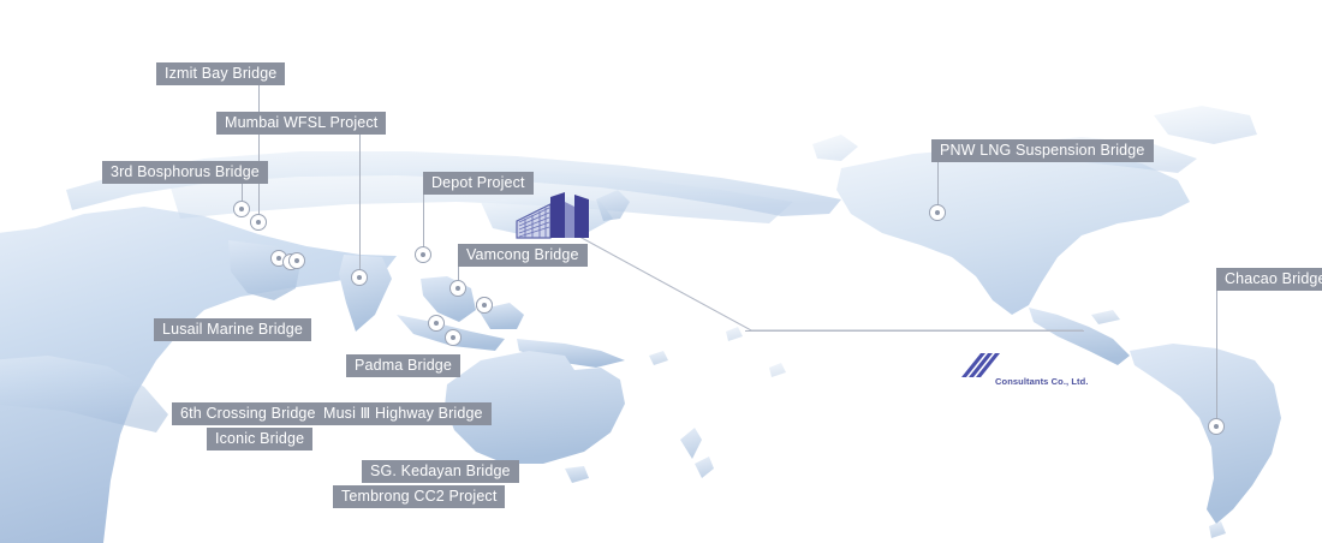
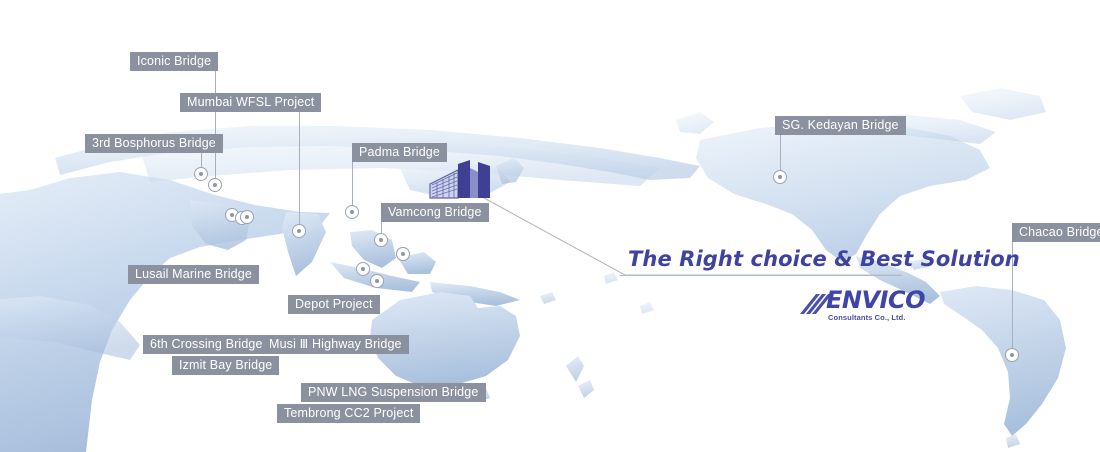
- Izmit Bay Bridge
+ Iconic Bridge
  Mumbai WFSL Project
  3rd Bosphorus Bridge
- Depot Project
+ Padma Bridge
  Vamcong Bridge
  Lusail Marine Bridge
- Padma Bridge
+ Depot Project
  6th Crossing Bridge
  Musi Ⅲ Highway Bridge
- Iconic Bridge
+ Izmit Bay Bridge
- SG. Kedayan Bridge
+ PNW LNG Suspension Bridge
  Tembrong CC2 Project
- PNW LNG Suspension Bridge
+ SG. Kedayan Bridge
  Chacao Bridg
+ The Right choice & Best Solution
+ ENVICO
  Consultants Co., Ltd.
